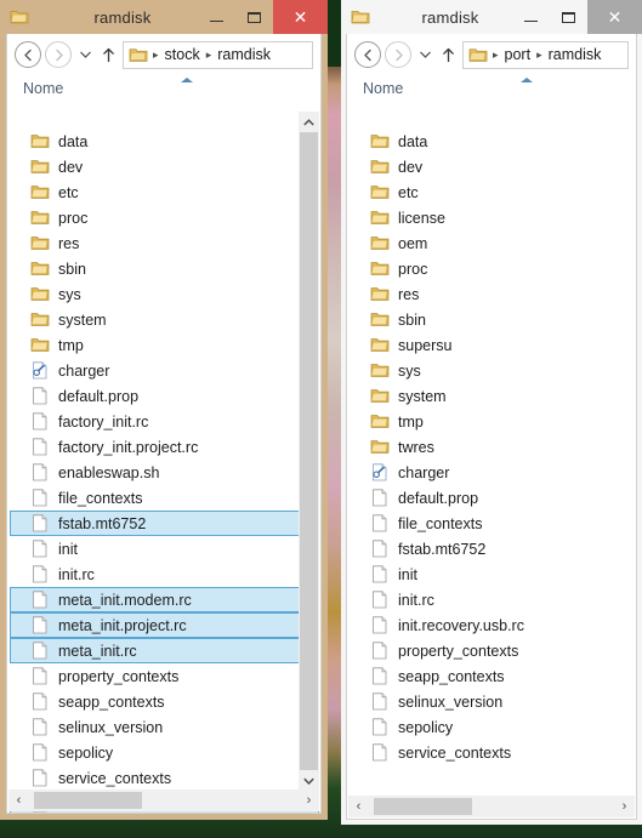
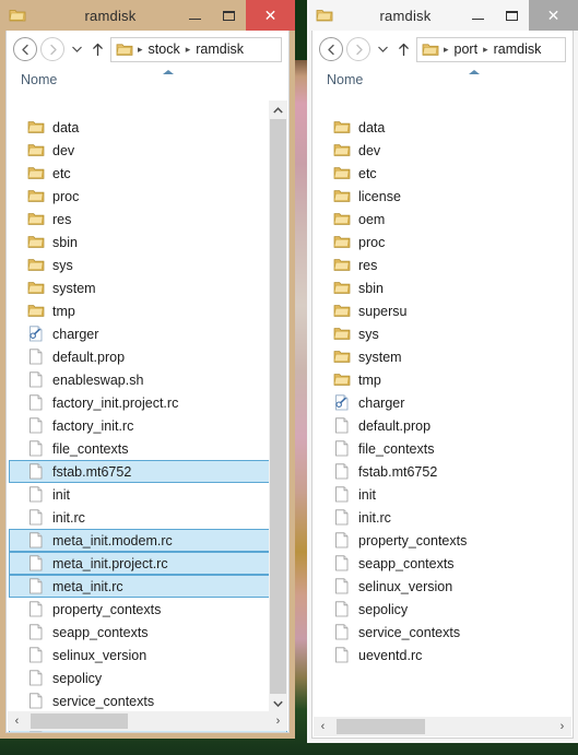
  ramdisk
  ✕
  ▸
  stock
  ▸
  ramdisk
  Nome
  data
  dev
  etc
  proc
  res
  sbin
  sys
  system
  tmp
  charger
  default.prop
- factory_init.rc
+ enableswap.sh
  factory_init.project.rc
- enableswap.sh
+ factory_init.rc
  file_contexts
  fstab.mt6752
  init
  init.rc
  meta_init.modem.rc
  meta_init.project.rc
  meta_init.rc
  property_contexts
  seapp_contexts
  selinux_version
  sepolicy
  service_contexts
  ‹
  ›
  ramdisk
  ✕
  ▸
  port
  ▸
  ramdisk
  Nome
  data
  dev
  etc
  license
  oem
  proc
  res
  sbin
  supersu
  sys
  system
  tmp
- twres
  charger
  default.prop
  file_contexts
  fstab.mt6752
  init
  init.rc
- init.recovery.usb.rc
  property_contexts
  seapp_contexts
  selinux_version
  sepolicy
  service_contexts
+ ueventd.rc
  ‹
  ›
